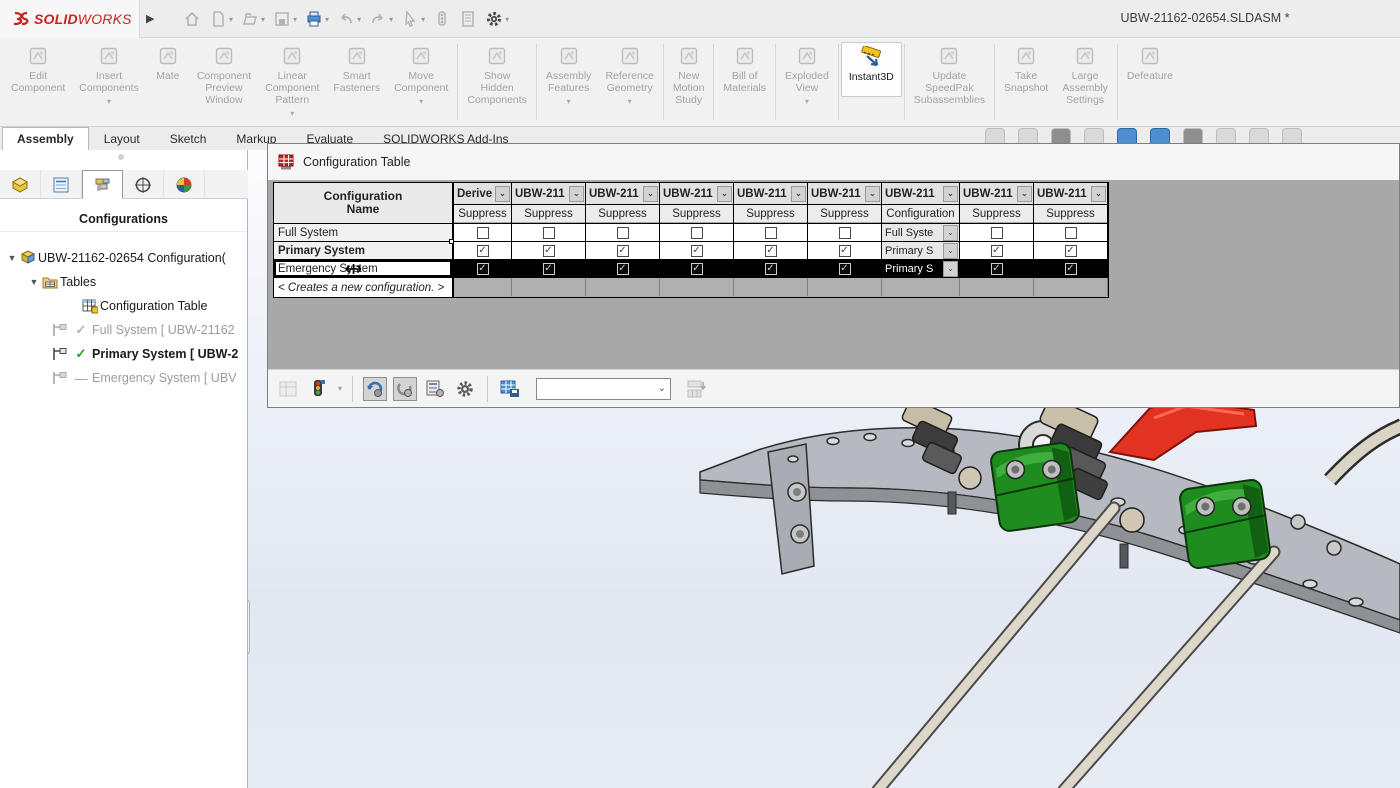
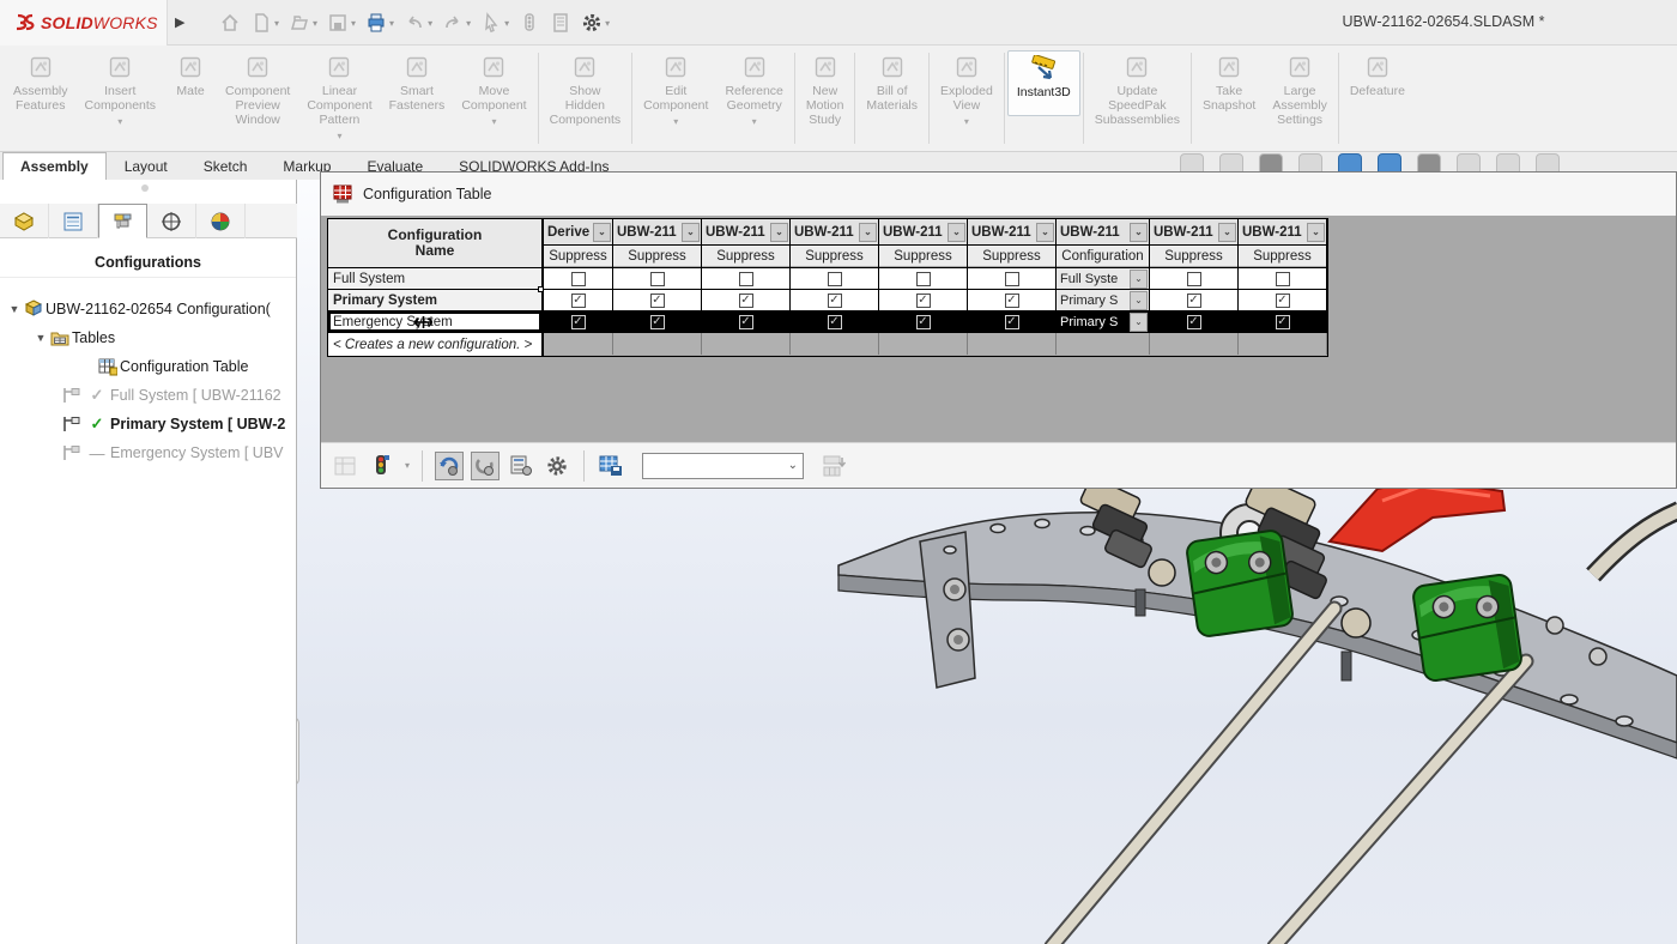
  SOLIDWORKS
  ▶
  ▾
  ▾
  ▾
  ▾
  ▾
  ▾
  ▾
  ▾
  UBW-21162-02654.SLDASM *
- Edit Component
+ Assembly Features
  Insert Components
  ▾
  Mate
  Component Preview Window
  Linear Component Pattern
  ▾
  Smart Fasteners
  Move Component
  ▾
  Show Hidden Components
- Assembly Features
+ Edit Component
  ▾
  Reference Geometry
  ▾
  New Motion Study
  Bill of Materials
  Exploded View
  ▾
  Instant3D
  Update SpeedPak Subassemblies
  Take Snapshot
  Large Assembly Settings
  Defeature
  Assembly
  Layout
  Sketch
  Markup
  Evaluate
  SOLIDWORKS Add-Ins
  Configurations
  ▼
  UBW-21162-02654 Configuration(
  ▼
  Tables
  Configuration Table
  ✓
  Full System [ UBW-21162
  ✓
  Primary System [ UBW-2
  —
  Emergency System [ UBV
  Configuration Table
  Configuration
  Name
  Derive
  ⌄
  Suppress
  UBW-211
  ⌄
  Suppress
  UBW-211
  ⌄
  Suppress
  UBW-211
  ⌄
  Suppress
  UBW-211
  ⌄
  Suppress
  UBW-211
  ⌄
  Suppress
  UBW-211
  ⌄
  Configuration
  UBW-211
  ⌄
  Suppress
  UBW-211
  ⌄
  Suppress
  Full System
  Full Syste
  ⌄
  Primary System
  ✓
  ✓
  ✓
  ✓
  ✓
  ✓
  Primary S
  ⌄
  ✓
  ✓
  Emergency Sem
  ✓
  ✓
  ✓
  ✓
  ✓
  ✓
  Primary S
  ⌄
  ✓
  ✓
  < Creates a new configuration. >
  ▾
  ⌄
